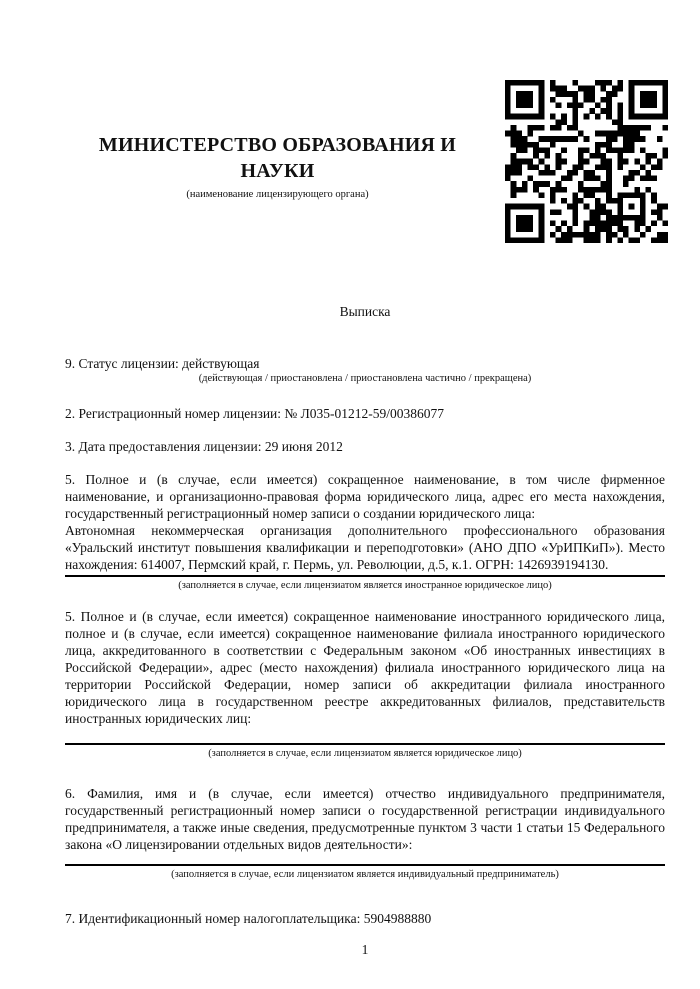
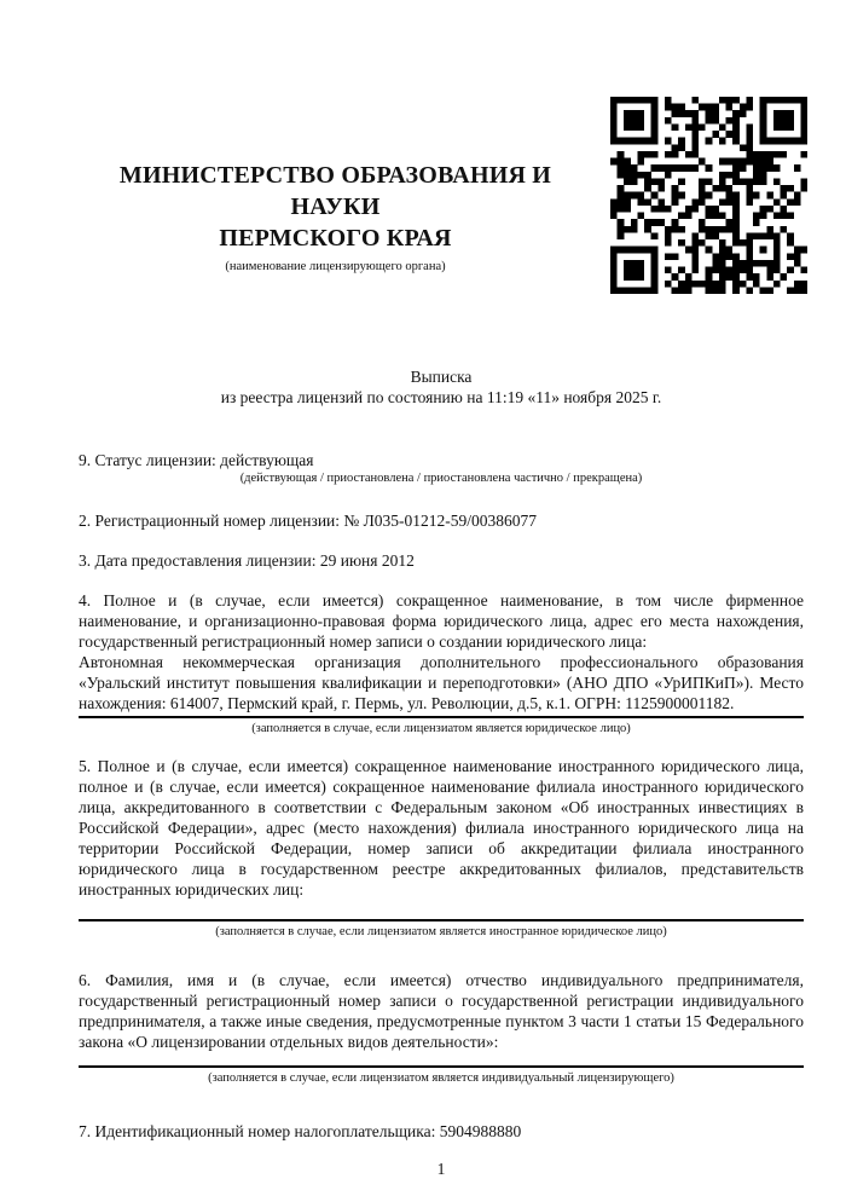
  МИНИСТЕРСТВО ОБРАЗОВАНИЯ И НАУКИ
+ ПЕРМСКОГО КРАЯ
  (наименование лицензирующего органа)
  Выписка
+ из реестра лицензий по состоянию на 11:19 «11» ноября 2025 г.
  9. Статус лицензии: действующая
  (действующая / приостановлена / приостановлена частично / прекращена)
  2. Регистрационный номер лицензии: № Л035-01212-59/00386077
  3. Дата предоставления лицензии: 29 июня 2012
- 5. Полное и (в случае, если имеется) сокращенное наименование, в том числе фирменное наименование, и организационно-правовая форма юридического лица, адрес его места нахождения, государственный регистрационный номер записи о создании юридического лица:
+ 4. Полное и (в случае, если имеется) сокращенное наименование, в том числе фирменное наименование, и организационно-правовая форма юридического лица, адрес его места нахождения, государственный регистрационный номер записи о создании юридического лица:
- Автономная некоммерческая организация дополнительного профессионального образования «Уральский институт повышения квалификации и переподготовки» (АНО ДПО «УрИПКиП»). Место нахождения: 614007, Пермский край, г. Пермь, ул. Революции, д.5, к.1. ОГРН: 1426939194130.
+ Автономная некоммерческая организация дополнительного профессионального образования «Уральский институт повышения квалификации и переподготовки» (АНО ДПО «УрИПКиП»). Место нахождения: 614007, Пермский край, г. Пермь, ул. Революции, д.5, к.1. ОГРН: 1125900001182.
- (заполняется в случае, если лицензиатом является иностранное юридическое лицо)
+ (заполняется в случае, если лицензиатом является юридическое лицо)
  5. Полное и (в случае, если имеется) сокращенное наименование иностранного юридического лица, полное и (в случае, если имеется) сокращенное наименование филиала иностранного юридического лица, аккредитованного в соответствии с Федеральным законом «Об иностранных инвестициях в Российской Федерации», адрес (место нахождения) филиала иностранного юридического лица на территории Российской Федерации, номер записи об аккредитации филиала иностранного юридического лица в государственном реестре аккредитованных филиалов, представительств иностранных юридических лиц:
- (заполняется в случае, если лицензиатом является юридическое лицо)
+ (заполняется в случае, если лицензиатом является иностранное юридическое лицо)
  6. Фамилия, имя и (в случае, если имеется) отчество индивидуального предпринимателя, государственный регистрационный номер записи о государственной регистрации индивидуального предпринимателя, а также иные сведения, предусмотренные пунктом 3 части 1 статьи 15 Федерального закона «О лицензировании отдельных видов деятельности»:
- (заполняется в случае, если лицензиатом является индивидуальный предприниматель)
+ (заполняется в случае, если лицензиатом является индивидуальный лицензирующего)
  7. Идентификационный номер налогоплательщика: 5904988880
  1
